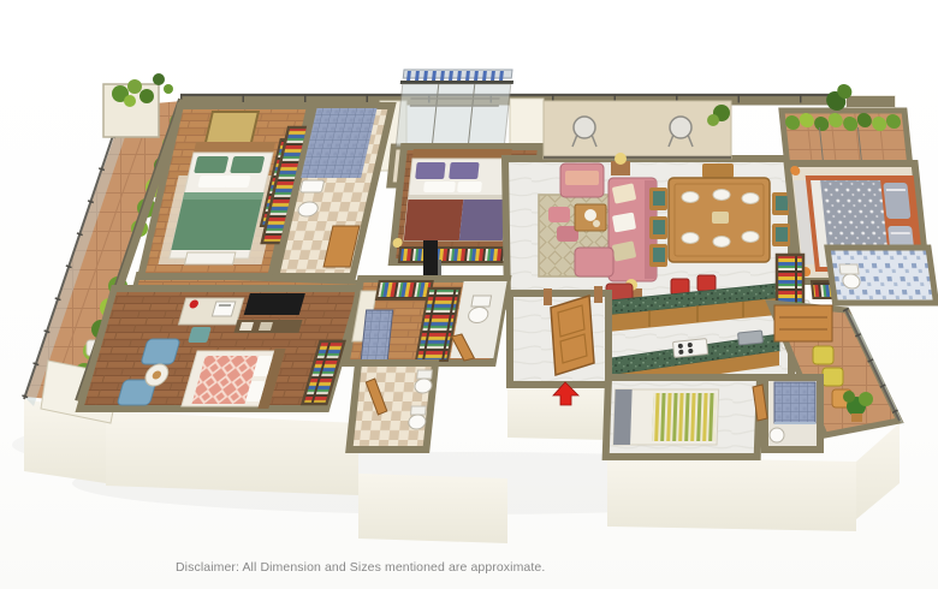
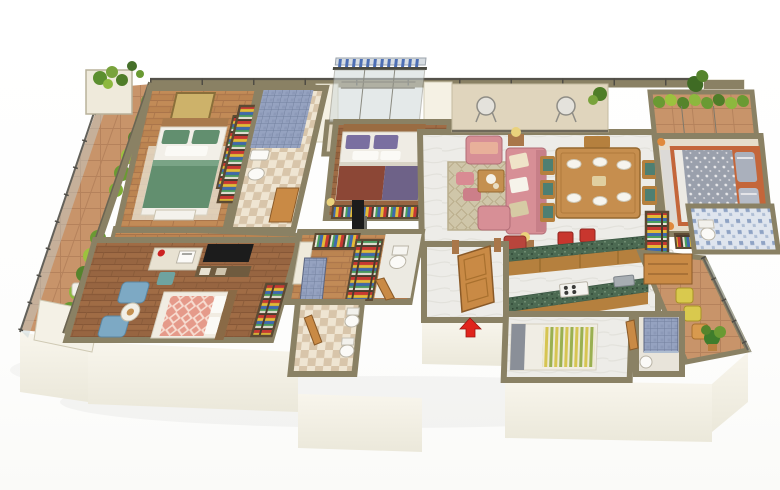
- Disclaimer: All Dimension and Sizes mentioned are approximate.
